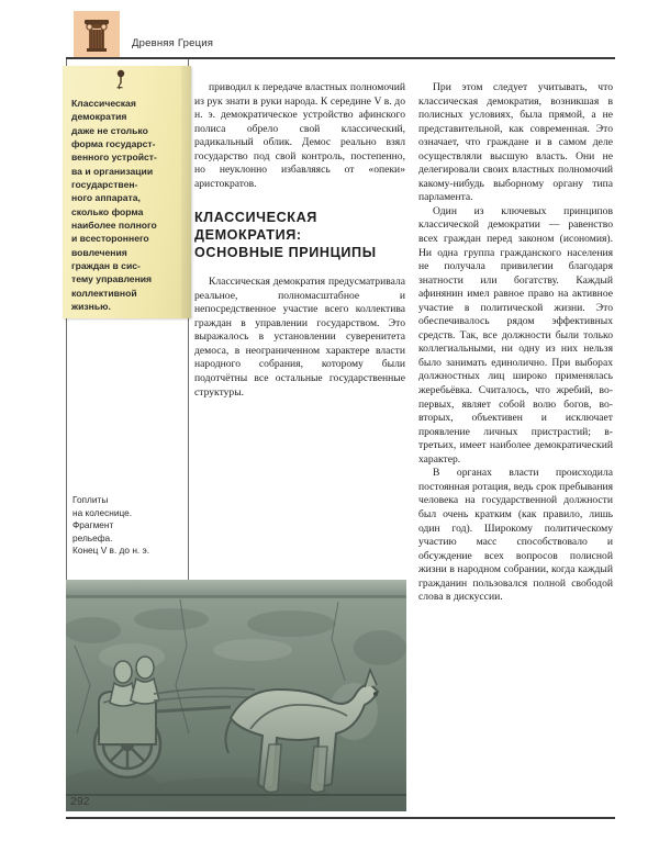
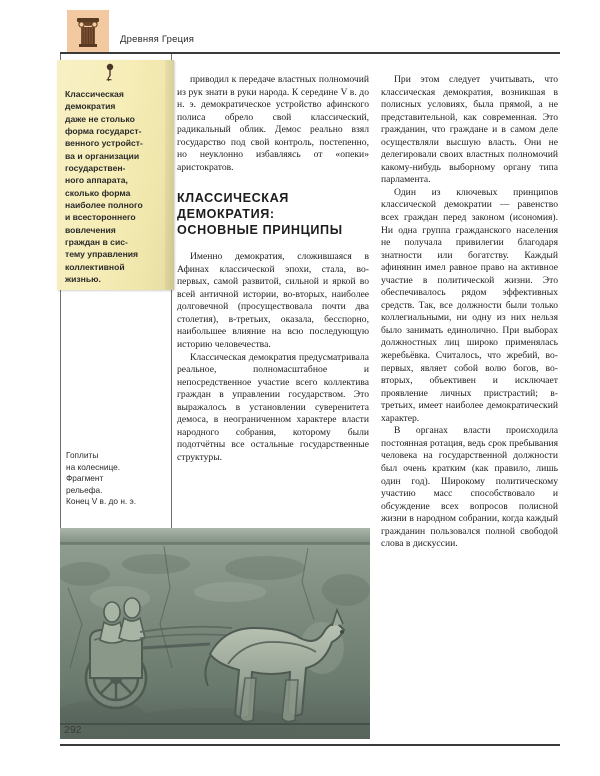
  Древняя Греция
  Классическая
  демократия
  даже не столько
  форма государст-
  венного устройст-
  ва и организации
  государствен-
  ного аппарата,
  сколько форма
  наиболее полного
  и всестороннего
  вовлечения
  граждан в сис-
  тему управления
  коллективной
  жизнью.
  Гоплиты
  на колеснице.
  Фрагмент
  рельефа.
  Конец V в. до н. э.
  приводил к передаче властных полномочий из рук знати в руки народа. К середине V в. до н. э. демократическое устройство афинского полиса обрело свой классический, радикальный облик. Демос реально взял государство под свой контроль, постепенно, но неуклонно избавляясь от «опеки» аристократов.
  КЛАССИЧЕСКАЯ
  ДЕМОКРАТИЯ:
  ОСНОВНЫЕ ПРИНЦИПЫ
+ Именно демократия, сложившаяся в Афинах классической эпохи, стала, во-первых, самой развитой, сильной и яркой во всей античной истории, во-вторых, наиболее долговечной (просуществовала почти два столетия), в-третьих, оказала, бесспорно, наибольшее влияние на всю последующую историю человечества.
  Классическая демократия предусматривала реальное, полномасштабное и непосредственное участие всего коллектива граждан в управлении государством. Это выражалось в установлении суверенитета демоса, в неограниченном характере власти народного собрания, которому были подотчётны все остальные государственные структуры.
- При этом следует учитывать, что классическая демократия, возникшая в полисных условиях, была прямой, а не представительной, как современная. Это означает, что граждане и в самом деле осуществляли высшую власть. Они не делегировали своих властных полномочий какому-нибудь выборному органу типа парламента.
+ При этом следует учитывать, что классическая демократия, возникшая в полисных условиях, была прямой, а не представительной, как современная. Это гражданин, что граждане и в самом деле осуществляли высшую власть. Они не делегировали своих властных полномочий какому-нибудь выборному органу типа парламента.
  Один из ключевых принципов классической демократии — равенство всех граждан перед законом (исономия). Ни одна группа гражданского населения не получала привилегии благодаря знатности или богатству. Каждый афинянин имел равное право на активное участие в политической жизни. Это обеспечивалось рядом эффективных средств. Так, все должности были только коллегиальными, ни одну из них нельзя было занимать единолично. При выборах должностных лиц широко применялась жеребьёвка. Считалось, что жребий, во-первых, являет собой волю богов, во-вторых, объективен и исключает проявление личных пристрастий; в-третьих, имеет наиболее демократический характер.
  В органах власти происходила постоянная ротация, ведь срок пребывания человека на государственной должности был очень кратким (как правило, лишь один год). Широкому политическому участию масс способствовало и обсуждение всех вопросов полисной жизни в народном собрании, когда каждый гражданин пользовался полной свободой слова в дискуссии.
  292
